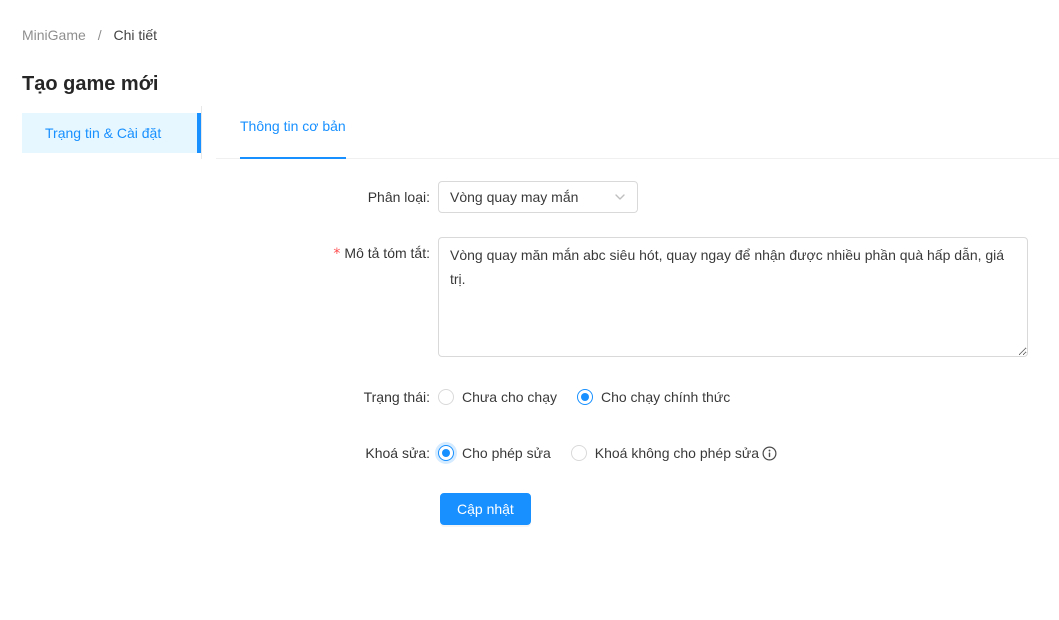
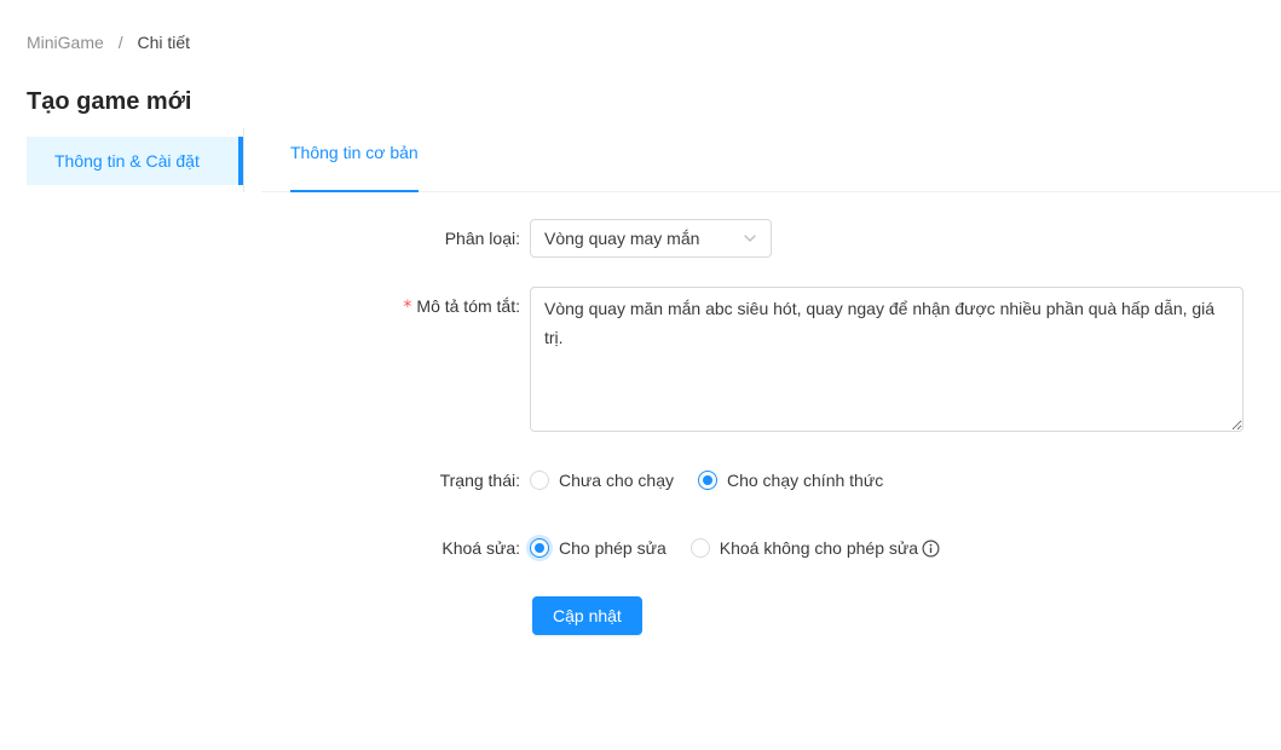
  MiniGame / Chi tiết
  Tạo game mới
- Trạng tin & Cài đặt
+ Thông tin & Cài đặt
  Thông tin cơ bản
  Phân loại:
  Vòng quay may mắn
  * Mô tả tóm tắt:
  Trạng thái:
  Chưa cho chạy
  Cho chạy chính thức
  Khoá sửa:
  Cho phép sửa
  Khoá không cho phép sửa
  Cập nhật
